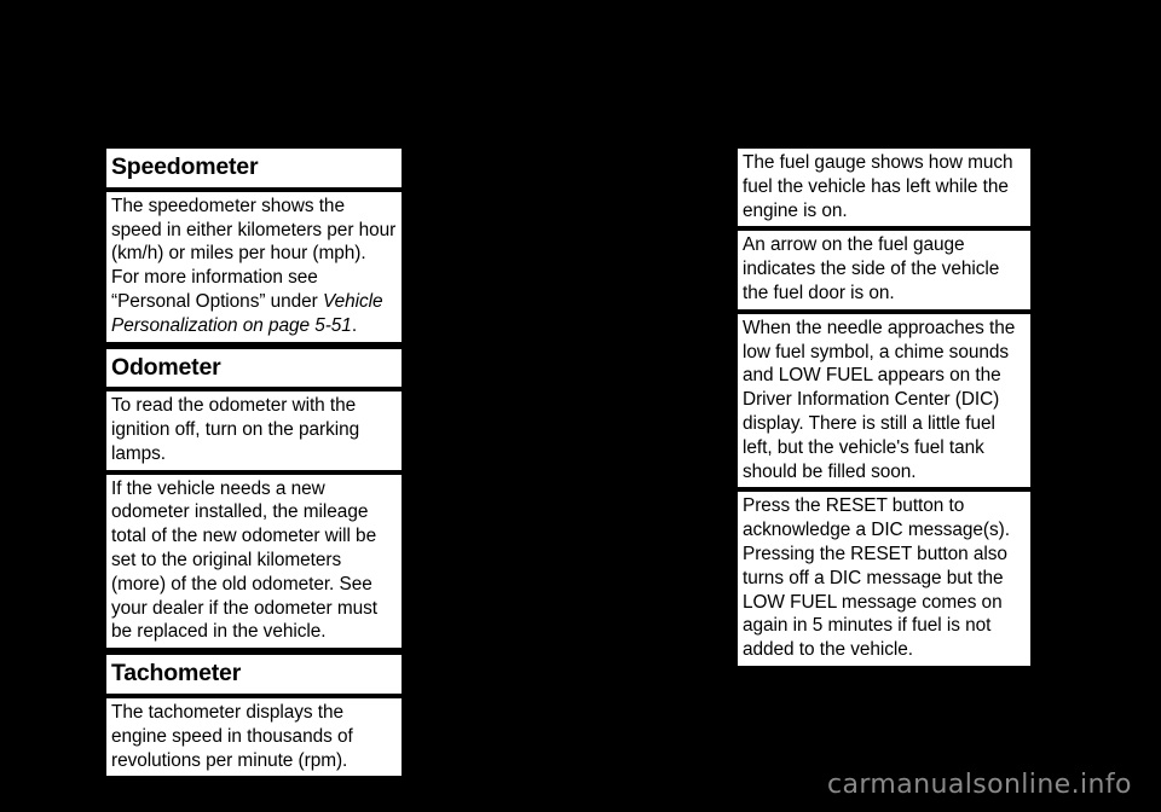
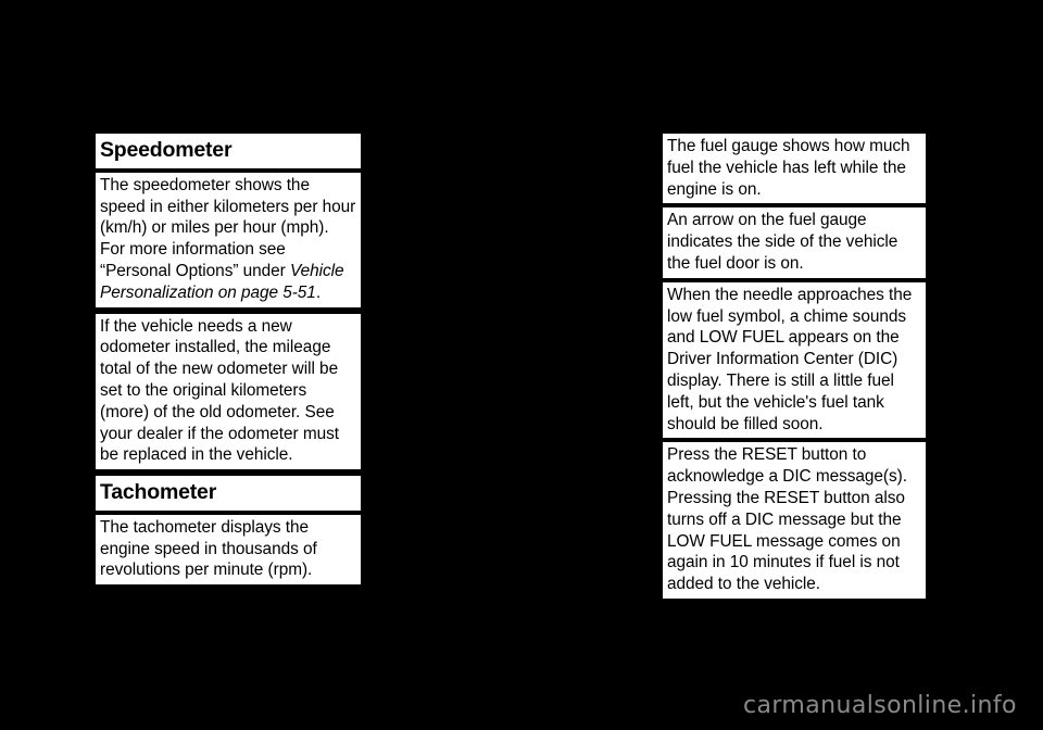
  Speedometer
  The speedometer shows the speed in either kilometers per hour (km/h) or miles per hour (mph). For more information see “Personal Options” under Vehicle Personalization on page 5-51.
- Odometer
- To read the odometer with the ignition off, turn on the parking lamps.
  If the vehicle needs a new odometer installed, the mileage total of the new odometer will be set to the original kilometers (more) of the old odometer. See your dealer if the odometer must be replaced in the vehicle.
  Tachometer
  The tachometer displays the engine speed in thousands of revolutions per minute (rpm).
  The fuel gauge shows how much fuel the vehicle has left while the engine is on.
  An arrow on the fuel gauge indicates the side of the vehicle the fuel door is on.
  When the needle approaches the low fuel symbol, a chime sounds and LOW FUEL appears on the Driver Information Center (DIC) display. There is still a little fuel left, but the vehicle's fuel tank should be filled soon.
- Press the RESET button to acknowledge a DIC message(s). Pressing the RESET button also turns off a DIC message but the LOW FUEL message comes on again in 5 minutes if fuel is not added to the vehicle.
+ Press the RESET button to acknowledge a DIC message(s). Pressing the RESET button also turns off a DIC message but the LOW FUEL message comes on again in 10 minutes if fuel is not added to the vehicle.
  carmanualsonline.info
